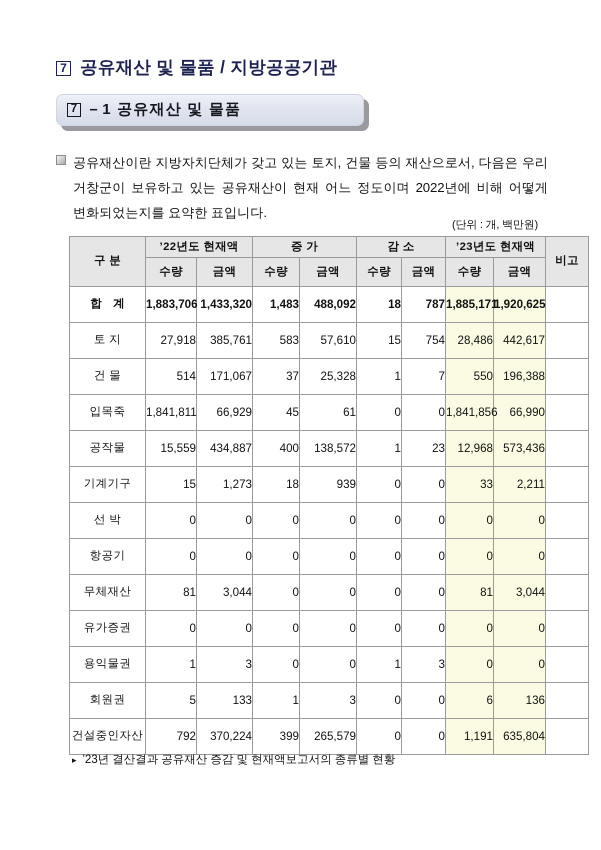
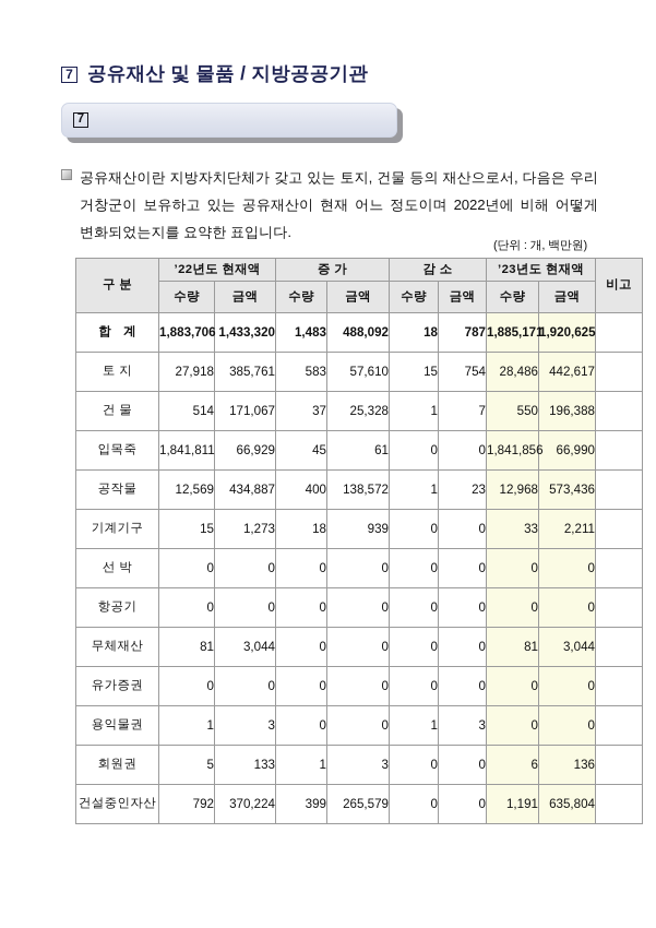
  7
  공유재산 및 물품 / 지방공공기관
  7
- －1 공유재산 및 물품
  공유재산이란 지방자치단체가 갖고 있는 토지, 건물 등의 재산으로서, 다음은 우리 거창군이 보유하고 있는 공유재산이 현재 어느 정도이며 2022년에 비해 어떻게 변화되었는지를 요약한 표입니다.
  (단위 : 개, 백만원)
  구 분	’22년도 현재액	증 가	감 소	’23년도 현재액	비고
  수량	금액	수량	금액	수량	금액	수량	금액
  합 계	1,883,706	1,433,320	1,483	488,092	18	787	1,885,17	1,920,625
  토 지	27,918	385,761	583	57,610	15	754	28,486	442,617
  건 물	514	171,067	37	25,328	1	7	550	196,388
  입목죽	1,841,811	66,929	45	61	0	0	1,841,856	66,990
- 공작물	15,559	434,887	400	138,572	1	23	12,968	573,436
+ 공작물	12,569	434,887	400	138,572	1	23	12,968	573,436
  기계기구	15	1,273	18	939	0	0	33	2,211
  선 박	0	0	0	0	0	0	0	0
  항공기	0	0	0	0	0	0	0	0
  무체재산	81	3,044	0	0	0	0	81	3,044
  유가증권	0	0	0	0	0	0	0	0
  용익물권	1	3	0	0	1	3	0	0
  회원권	5	133	1	3	0	0	6	136
  건설중인자산	792	370,224	399	265,579	0	0	1,191	635,804
- ▸
- ’23년 결산결과 공유재산 증감 및 현재액보고서의 종류별 현황
